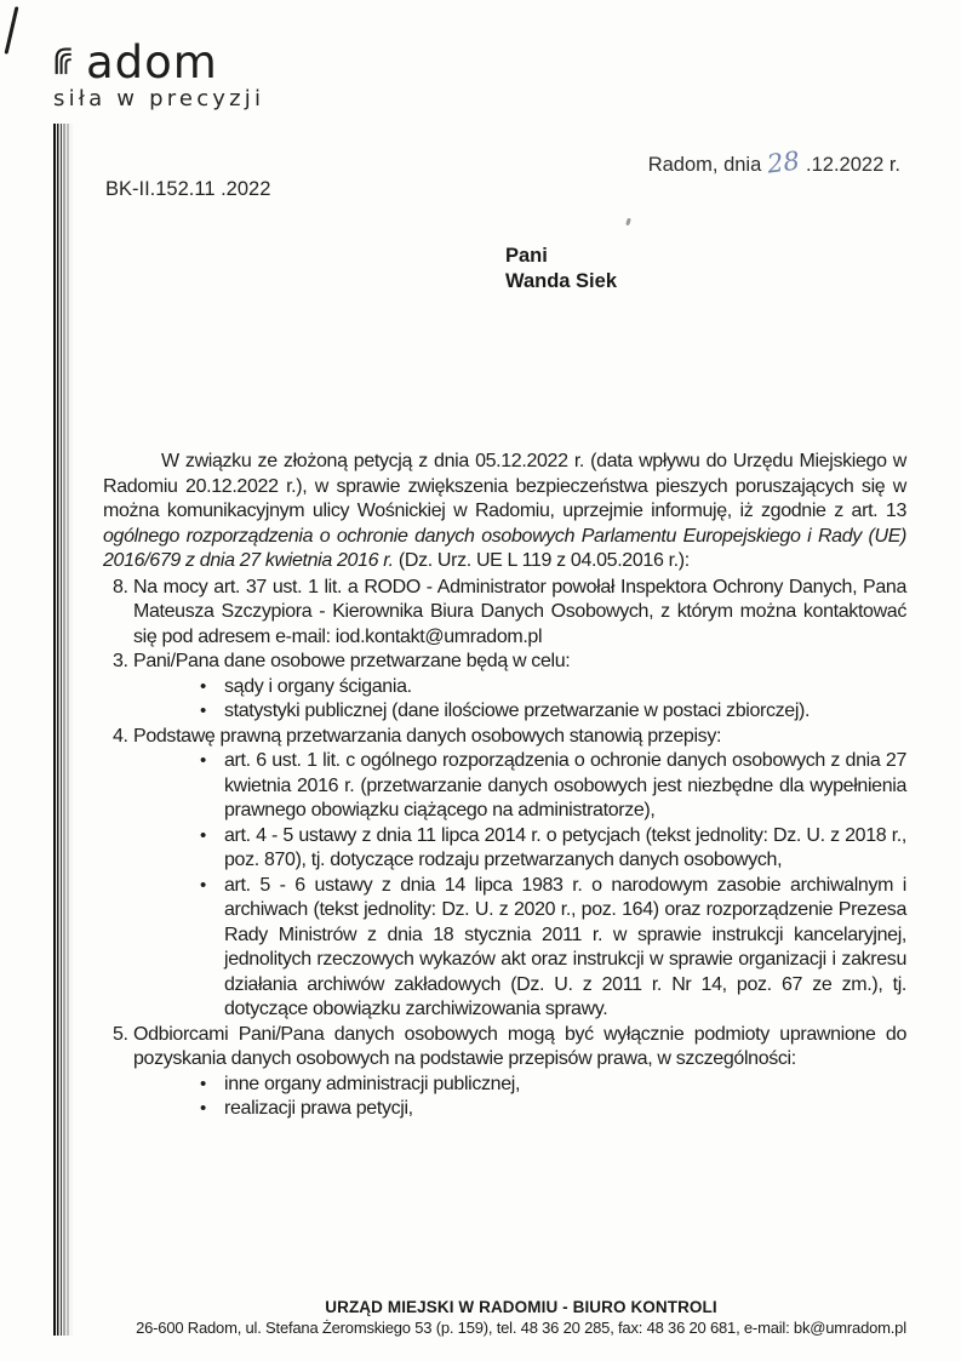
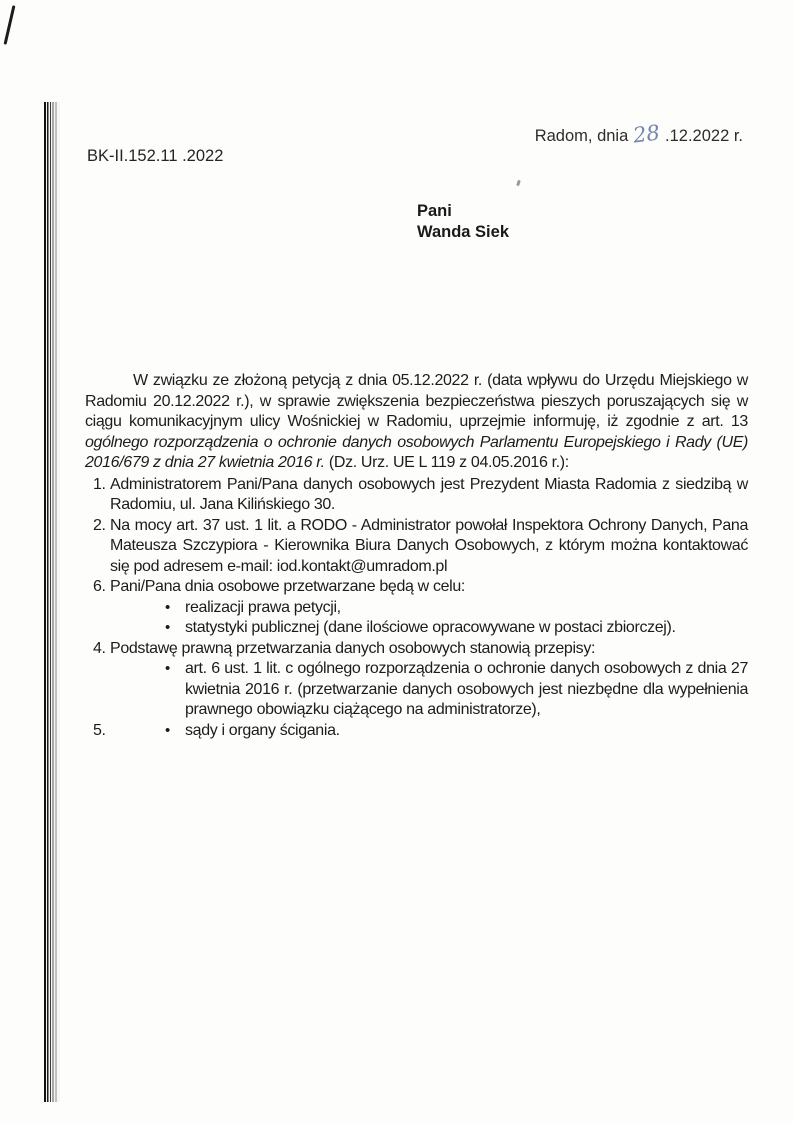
- adom
- siła w precyzji
  BK-II.152.11 .2022
  Pani
  Wanda Siek
- W związku ze złożoną petycją z dnia 05.12.2022 r. (data wpływu do Urzędu Miejskiego w Radomiu 20.12.2022 r.), w sprawie zwiększenia bezpieczeństwa pieszych poruszających się w można komunikacyjnym ulicy Wośnickiej w Radomiu, uprzejmie informuję, iż zgodnie z art. 13 ogólnego rozporządzenia o ochronie danych osobowych Parlamentu Europejskiego i Rady (UE) 2016/679 z dnia 27 kwietnia 2016 r. (Dz. Urz. UE L 119 z 04.05.2016 r.):
+ W związku ze złożoną petycją z dnia 05.12.2022 r. (data wpływu do Urzędu Miejskiego w Radomiu 20.12.2022 r.), w sprawie zwiększenia bezpieczeństwa pieszych poruszających się w ciągu komunikacyjnym ulicy Wośnickiej w Radomiu, uprzejmie informuję, iż zgodnie z art. 13 ogólnego rozporządzenia o ochronie danych osobowych Parlamentu Europejskiego i Rady (UE) 2016/679 z dnia 27 kwietnia 2016 r. (Dz. Urz. UE L 119 z 04.05.2016 r.):
+ 1.
+ Administratorem Pani/Pana danych osobowych jest Prezydent Miasta Radomia z siedzibą w Radomiu, ul. Jana Kilińskiego 30.
- 8.
+ 2.
  Na mocy art. 37 ust. 1 lit. a RODO - Administrator powołał Inspektora Ochrony Danych, Pana Mateusza Szczypiora - Kierownika Biura Danych Osobowych, z którym można kontaktować się pod adresem e-mail: iod.kontakt@umradom.pl
- 3.
+ 6.
- Pani/Pana dane osobowe przetwarzane będą w celu:
+ Pani/Pana dnia osobowe przetwarzane będą w celu:
- sądy i organy ścigania.
+ realizacji prawa petycji,
- statystyki publicznej (dane ilościowe przetwarzanie w postaci zbiorczej).
+ statystyki publicznej (dane ilościowe opracowywane w postaci zbiorczej).
  4.
  Podstawę prawną przetwarzania danych osobowych stanowią przepisy:
  art. 6 ust. 1 lit. c ogólnego rozporządzenia o ochronie danych osobowych z dnia 27 kwietnia 2016 r. (przetwarzanie danych osobowych jest niezbędne dla wypełnienia prawnego obowiązku ciążącego na administratorze),
- art. 4 - 5 ustawy z dnia 11 lipca 2014 r. o petycjach (tekst jednolity: Dz. U. z 2018 r., poz. 870), tj. dotyczące rodzaju przetwarzanych danych osobowych,
- art. 5 - 6 ustawy z dnia 14 lipca 1983 r. o narodowym zasobie archiwalnym i archiwach (tekst jednolity: Dz. U. z 2020 r., poz. 164) oraz rozporządzenie Prezesa Rady Ministrów z dnia 18 stycznia 2011 r. w sprawie instrukcji kancelaryjnej, jednolitych rzeczowych wykazów akt oraz instrukcji w sprawie organizacji i zakresu działania archiwów zakładowych (Dz. U. z 2011 r. Nr 14, poz. 67 ze zm.), tj. dotyczące obowiązku zarchiwizowania sprawy.
  5.
- Odbiorcami Pani/Pana danych osobowych mogą być wyłącznie podmioty uprawnione do pozyskania danych osobowych na podstawie przepisów prawa, w szczególności:
- inne organy administracji publicznej,
- realizacji prawa petycji,
+ sądy i organy ścigania.
- URZĄD MIEJSKI W RADOMIU - BIURO KONTROLI
- 26-600 Radom, ul. Stefana Żeromskiego 53 (p. 159), tel. 48 36 20 285, fax: 48 36 20 681, e-mail: bk@umradom.pl
